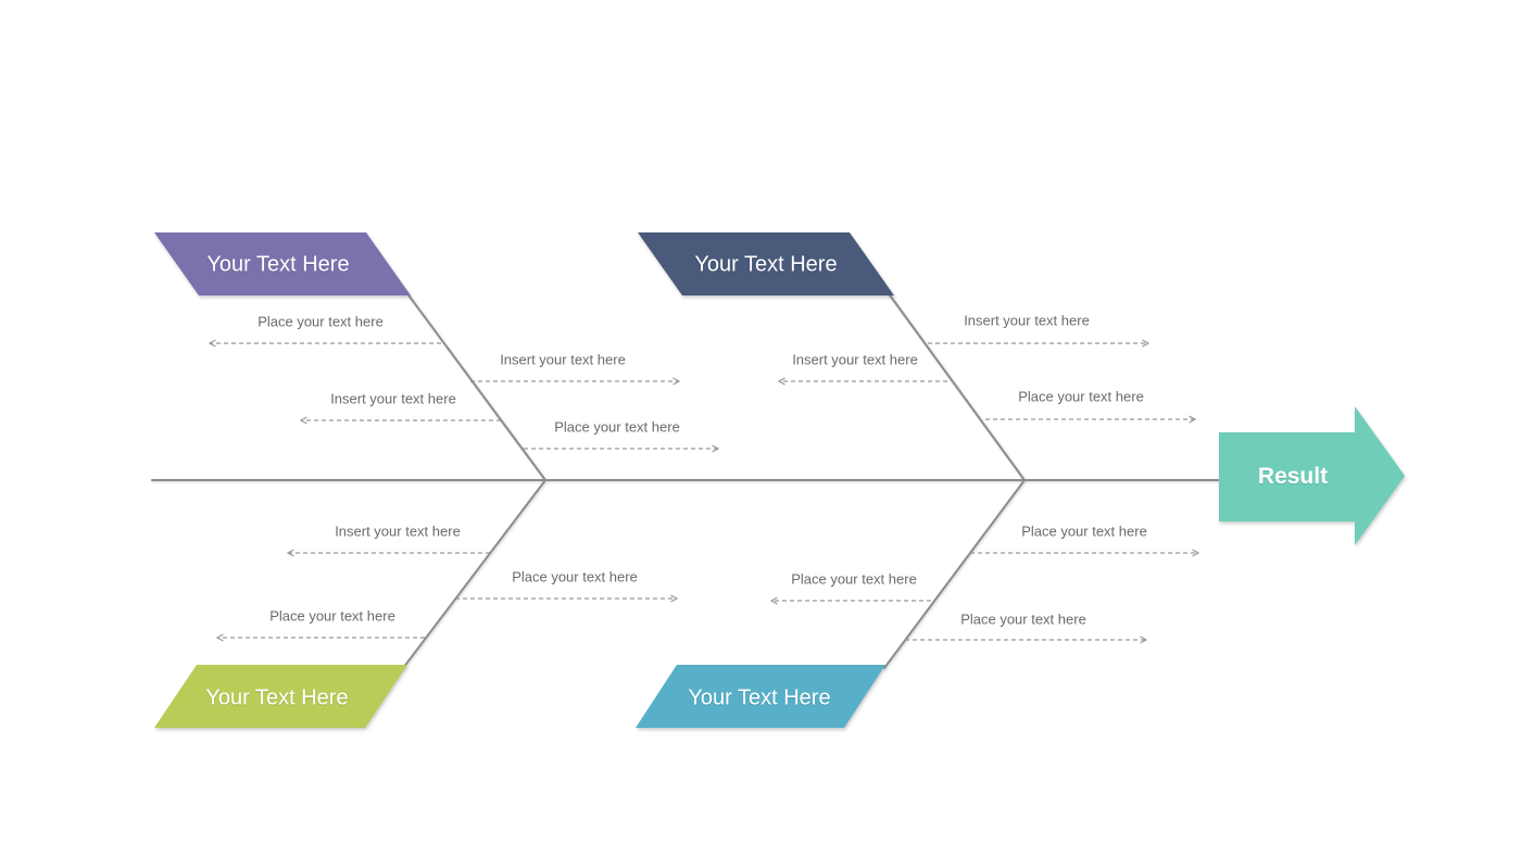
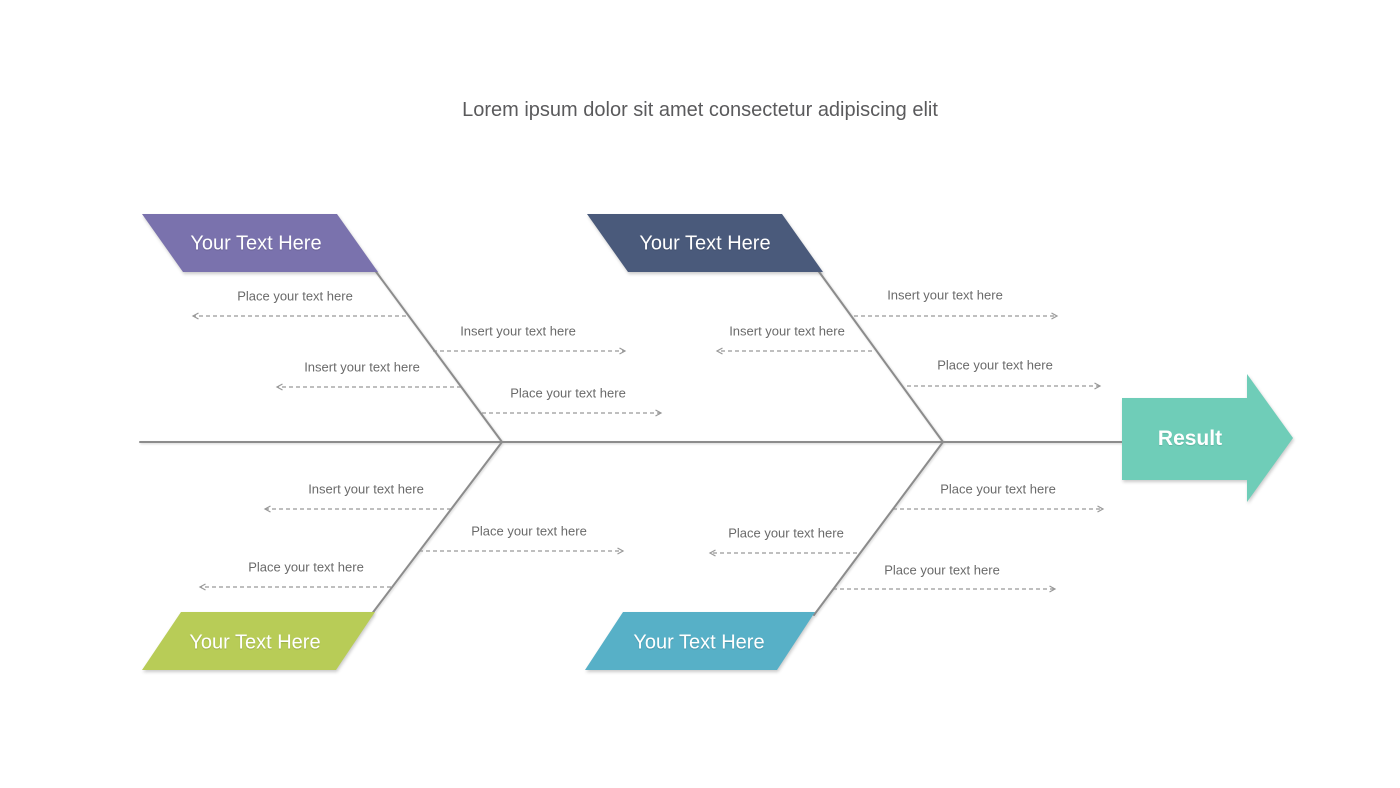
+ Lorem ipsum dolor sit amet consectetur adipiscing elit
  Your Text Here
  Your Text Here
  Your Text Here
  Your Text Here
  Result
  Place your text here
  Insert your text here
  Insert your text here
  Place your text here
  Insert your text here
  Insert your text here
  Place your text here
  Insert your text here
  Place your text here
  Place your text here
  Place your text here
  Place your text here
  Place your text here
